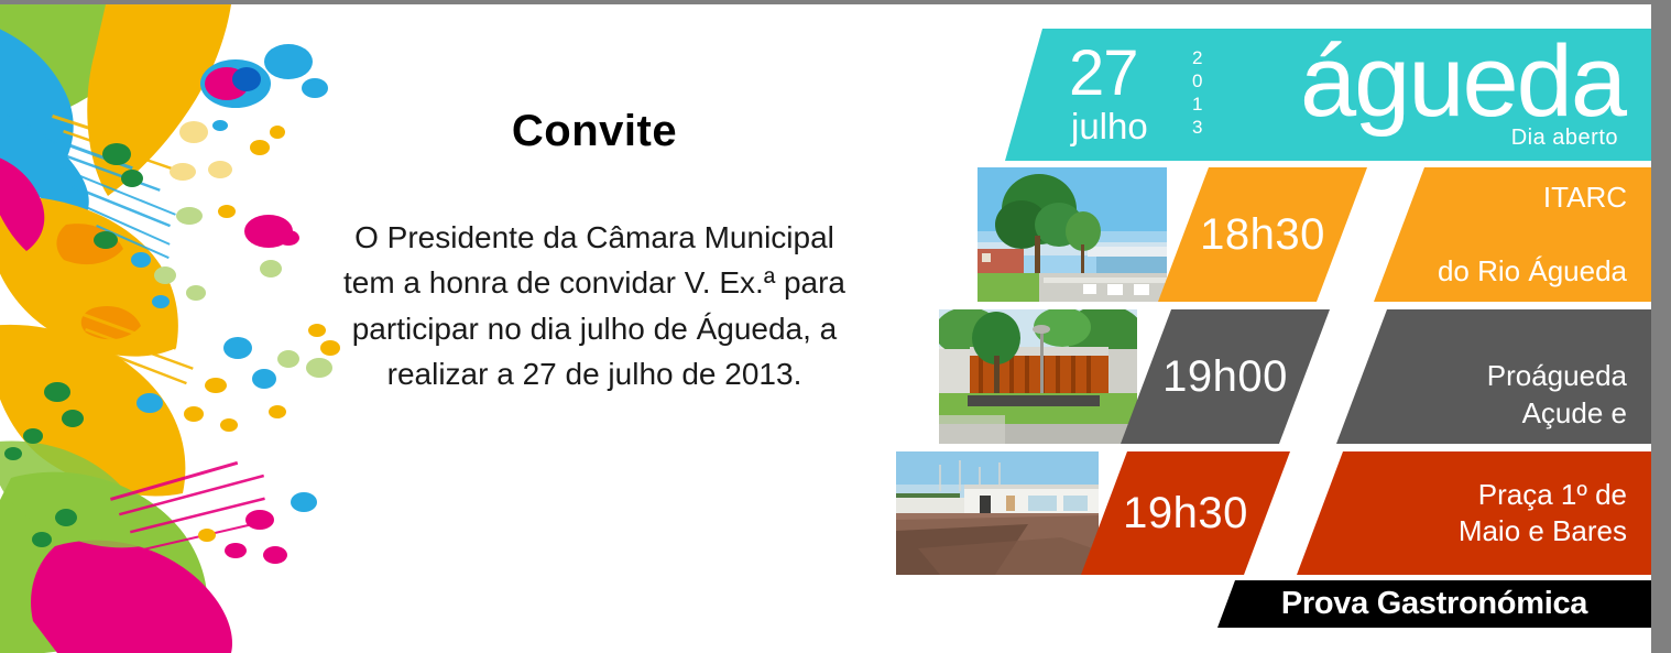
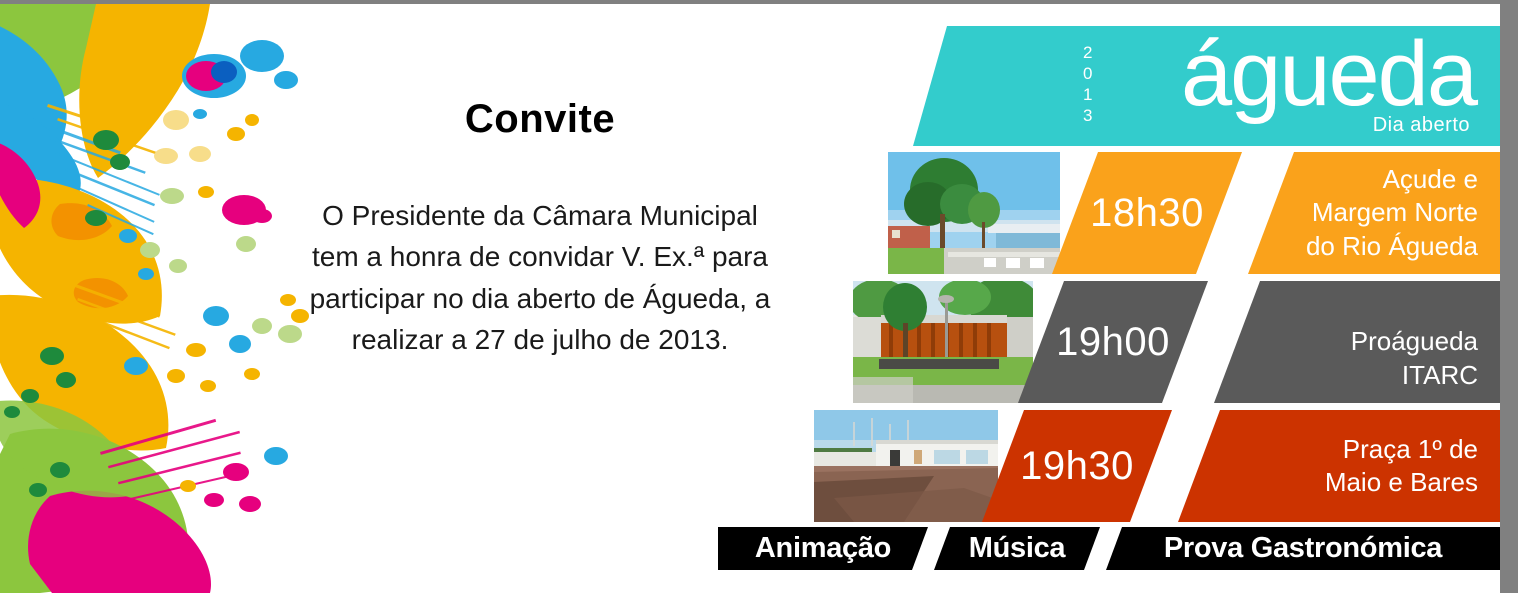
  Convite
- O Presidente da Câmara Municipal tem a honra de convidar V. Ex.ª para participar no dia julho de Águeda, a realizar a 27 de julho de 2013.
+ O Presidente da Câmara Municipal tem a honra de convidar V. Ex.ª para participar no dia aberto de Águeda, a realizar a 27 de julho de 2013.
- 27
- julho
  2
  0
  1
  3
  águeda
  Dia aberto
  18h30
- ITARC
+ Açude e
+ Margem Norte
  do Rio Águeda
  19h00
  Proágueda
- Açude e
+ ITARC
  19h30
  Praça 1º de
  Maio e Bares
+ Animação
+ Música
  Prova Gastronómica
